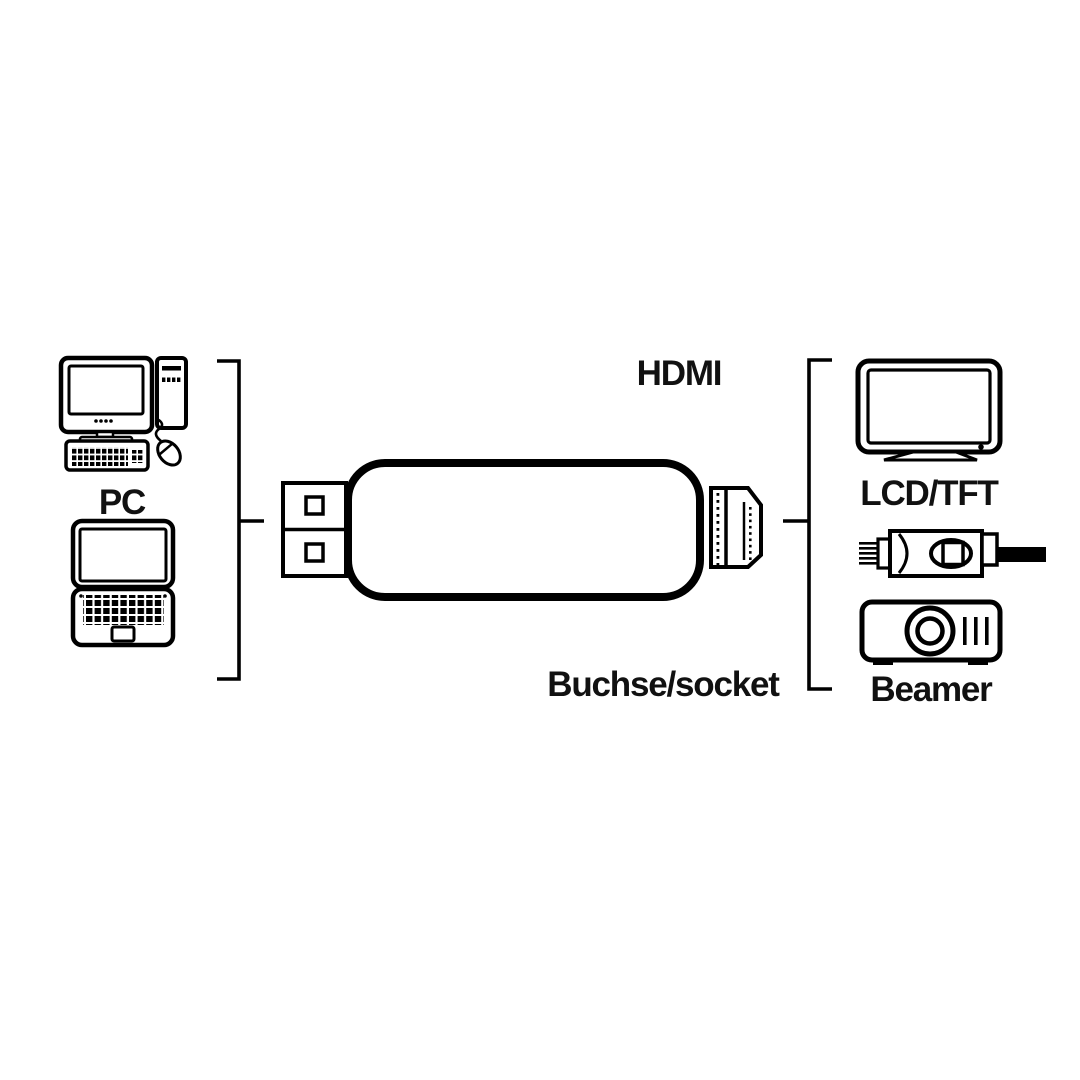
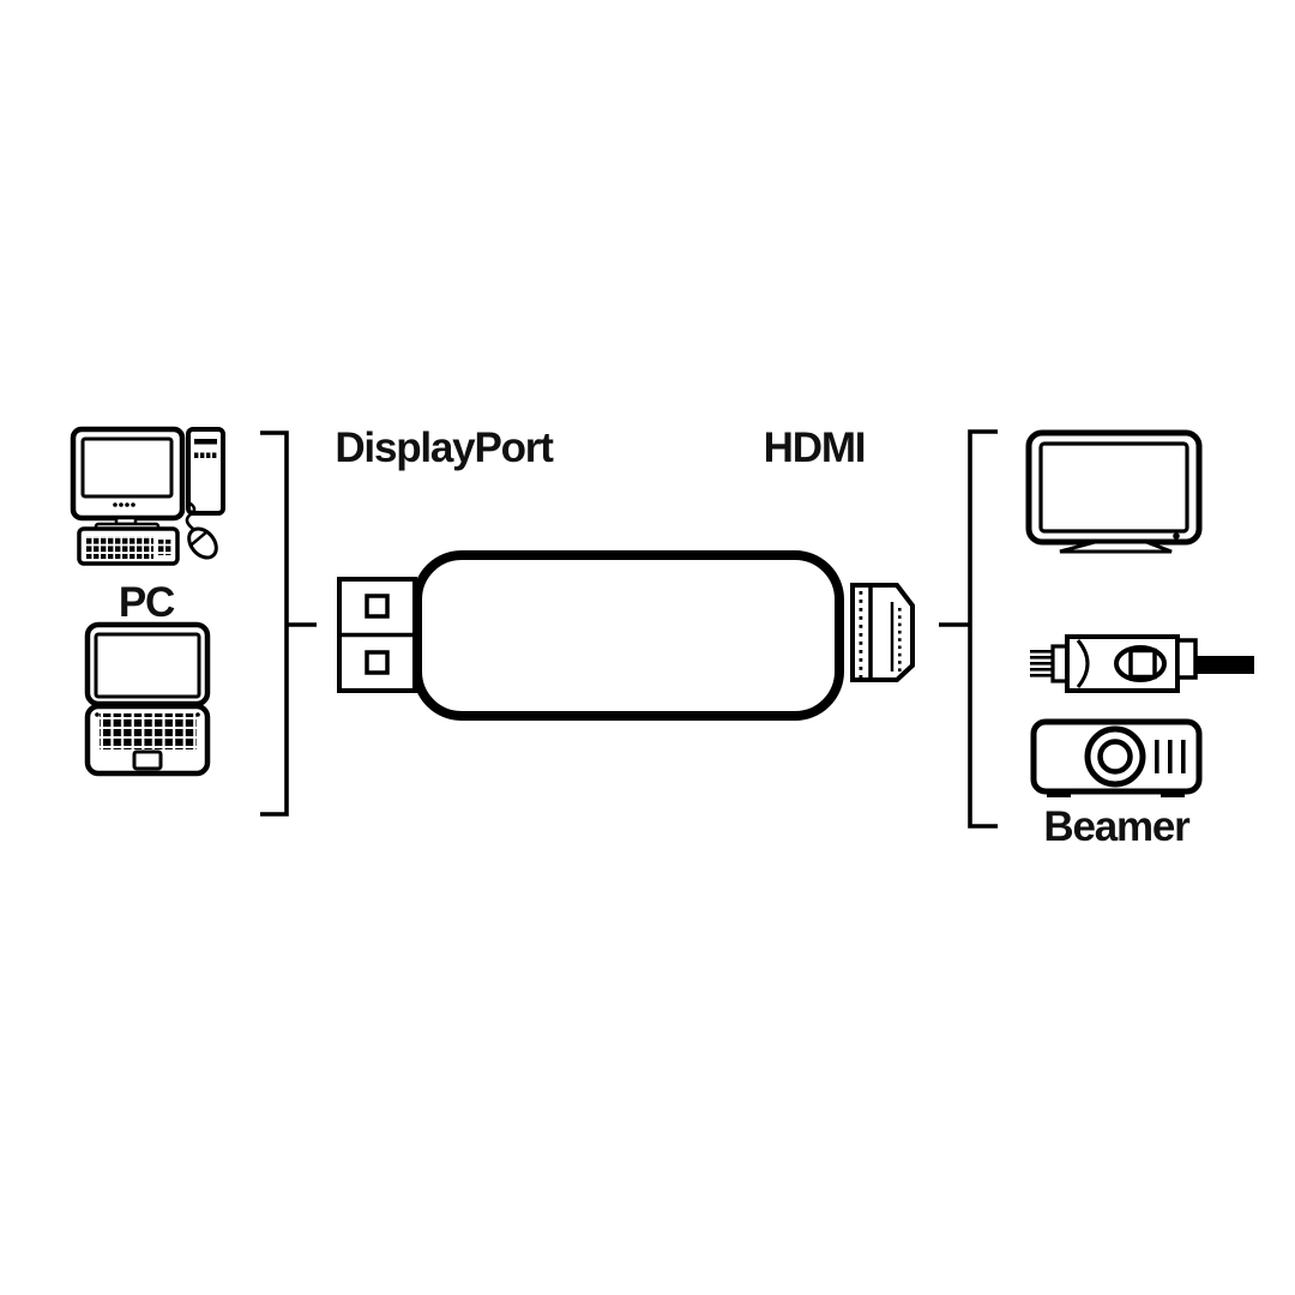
+ DisplayPort
  HDMI
  PC
- Buchse/socket
- LCD/TFT
  Beamer
